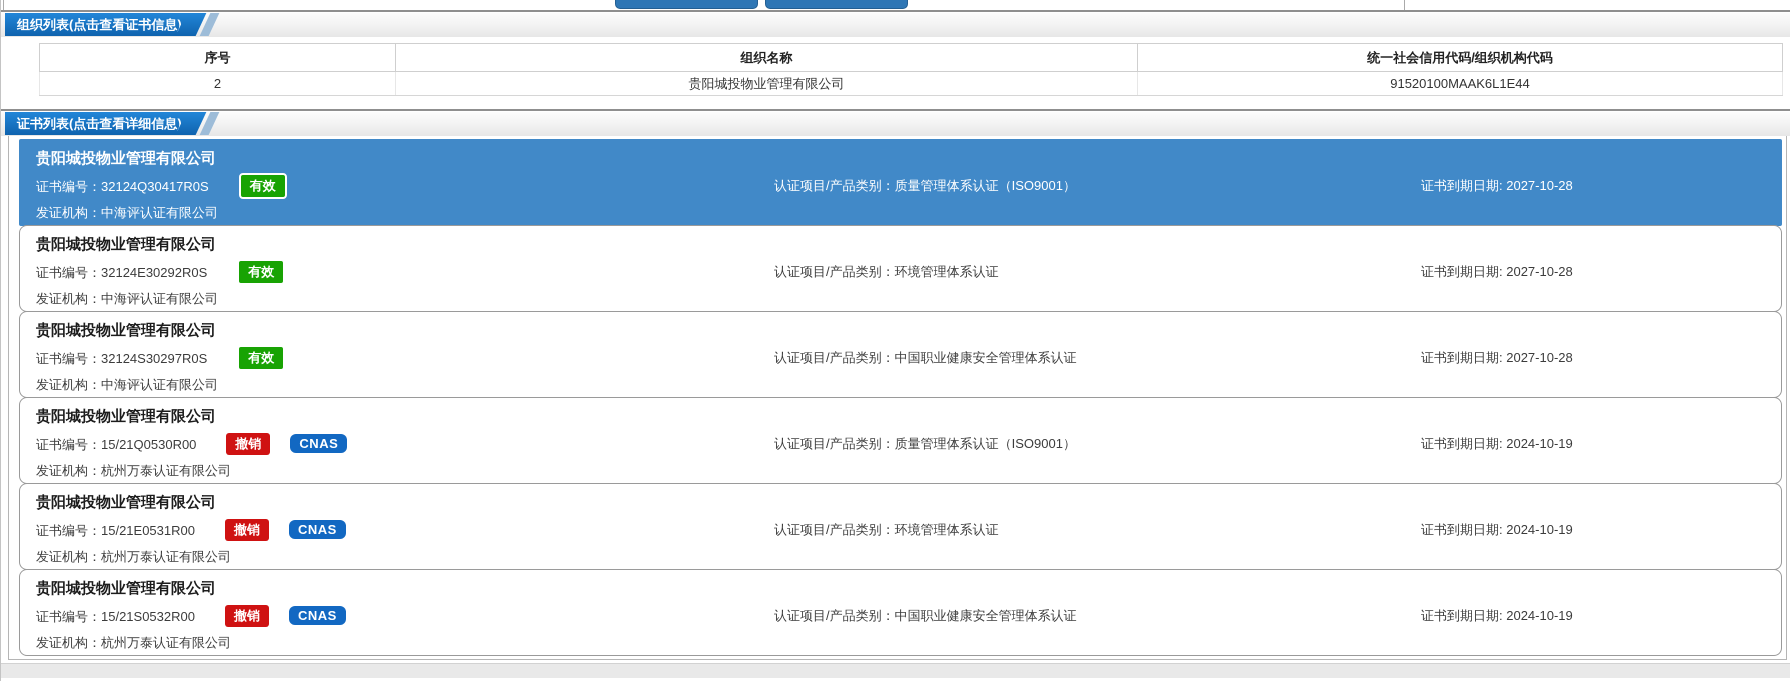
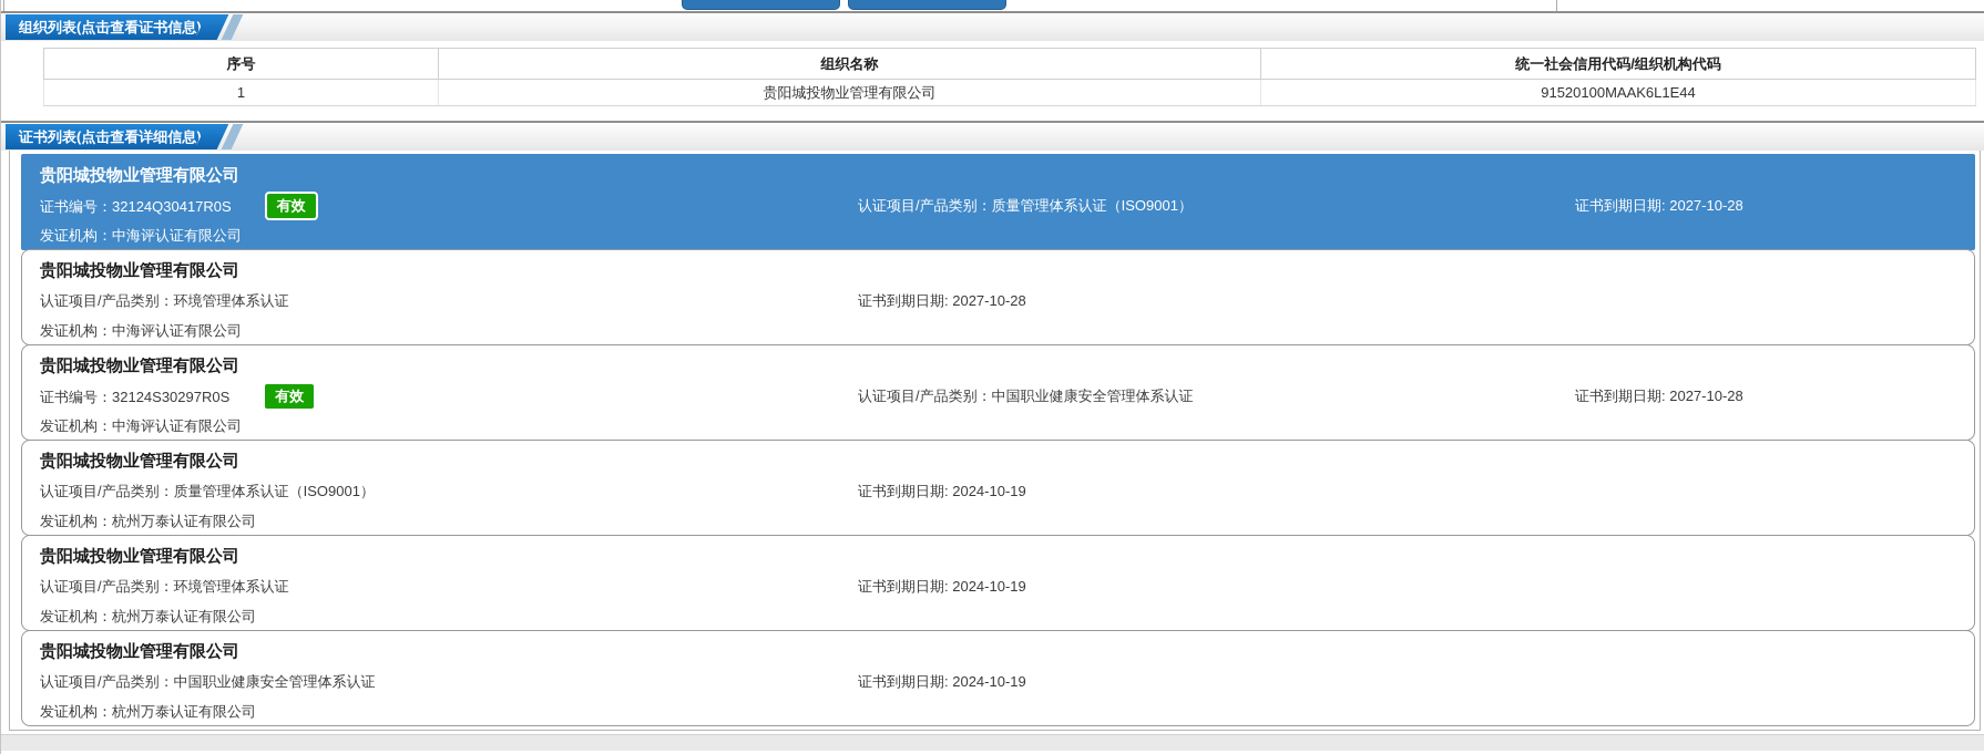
  组织列表(点击查看证书信息)
  序号	组织名称	统一社会信用代码/组织机构代码
- 2	贵阳城投物业管理有限公司	91520100MAAK6L1E44
+ 1	贵阳城投物业管理有限公司	91520100MAAK6L1E44
  证书列表(点击查看详细信息)
  贵阳城投物业管理有限公司
  证书编号：32124Q30417R0S 有效
  认证项目/产品类别：质量管理体系认证（ISO9001）
  证书到期日期: 2027-10-28
  发证机构：中海评认证有限公司
  贵阳城投物业管理有限公司
- 证书编号：32124E30292R0S 有效
  认证项目/产品类别：环境管理体系认证
  证书到期日期: 2027-10-28
  发证机构：中海评认证有限公司
  贵阳城投物业管理有限公司
  证书编号：32124S30297R0S 有效
  认证项目/产品类别：中国职业健康安全管理体系认证
  证书到期日期: 2027-10-28
  发证机构：中海评认证有限公司
  贵阳城投物业管理有限公司
- 证书编号：15/21Q0530R00 撤销 CNAS
  认证项目/产品类别：质量管理体系认证（ISO9001）
  证书到期日期: 2024-10-19
  发证机构：杭州万泰认证有限公司
  贵阳城投物业管理有限公司
- 证书编号：15/21E0531R00 撤销 CNAS
  认证项目/产品类别：环境管理体系认证
  证书到期日期: 2024-10-19
  发证机构：杭州万泰认证有限公司
  贵阳城投物业管理有限公司
- 证书编号：15/21S0532R00 撤销 CNAS
  认证项目/产品类别：中国职业健康安全管理体系认证
  证书到期日期: 2024-10-19
  发证机构：杭州万泰认证有限公司
